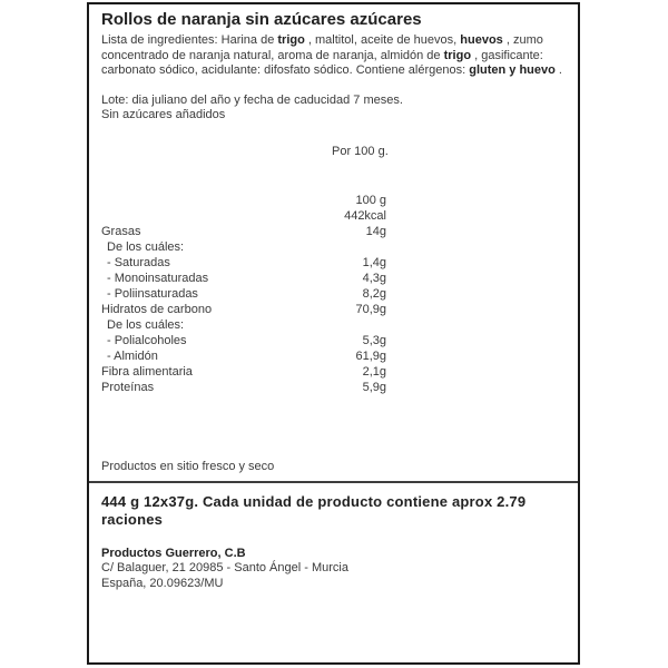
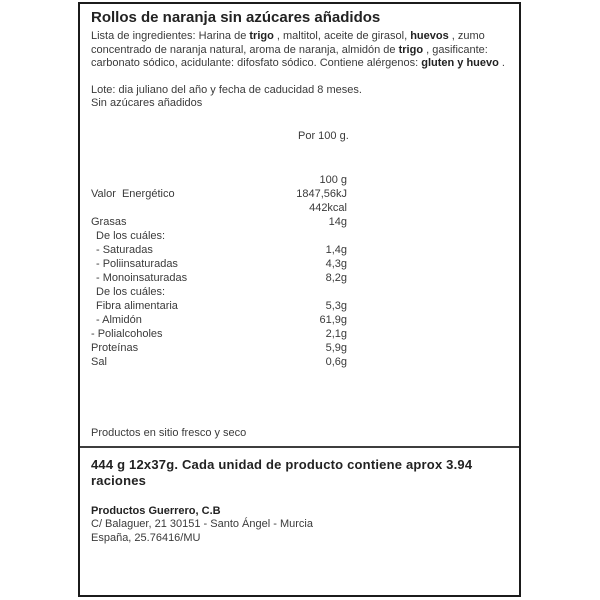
- Rollos de naranja sin azúcares azúcares
+ Rollos de naranja sin azúcares añadidos
- Lista de ingredientes: Harina de trigo , maltitol, aceite de huevos, huevos , zumo concentrado de naranja natural, aroma de naranja, almidón de trigo , gasificante: carbonato sódico, acidulante: difosfato sódico. Contiene alérgenos: gluten y huevo .
+ Lista de ingredientes: Harina de trigo , maltitol, aceite de girasol, huevos , zumo concentrado de naranja natural, aroma de naranja, almidón de trigo , gasificante: carbonato sódico, acidulante: difosfato sódico. Contiene alérgenos: gluten y huevo .
- Lote: dia juliano del año y fecha de caducidad 7 meses.
+ Lote: dia juliano del año y fecha de caducidad 8 meses.
  Sin azúcares añadidos
  Por 100 g.
  100 g
+ Valor Energético
+ 1847,56kJ
  442kcal
  Grasas
  14g
  De los cuáles:
  - Saturadas
  1,4g
- - Monoinsaturadas
+ - Poliinsaturadas
  4,3g
- - Poliinsaturadas
+ - Monoinsaturadas
  8,2g
- Hidratos de carbono
- 70,9g
  De los cuáles:
- - Polialcoholes
+ Fibra alimentaria
  5,3g
  - Almidón
  61,9g
- Fibra alimentaria
+ - Polialcoholes
  2,1g
  Proteínas
  5,9g
+ Sal
+ 0,6g
  Productos en sitio fresco y seco
- 444 g 12x37g. Cada unidad de producto contiene aprox 2.79 raciones
+ 444 g 12x37g. Cada unidad de producto contiene aprox 3.94 raciones
  Productos Guerrero, C.B
- C/ Balaguer, 21 20985 - Santo Ángel - Murcia
+ C/ Balaguer, 21 30151 - Santo Ángel - Murcia
- España, 20.09623/MU
+ España, 25.76416/MU
